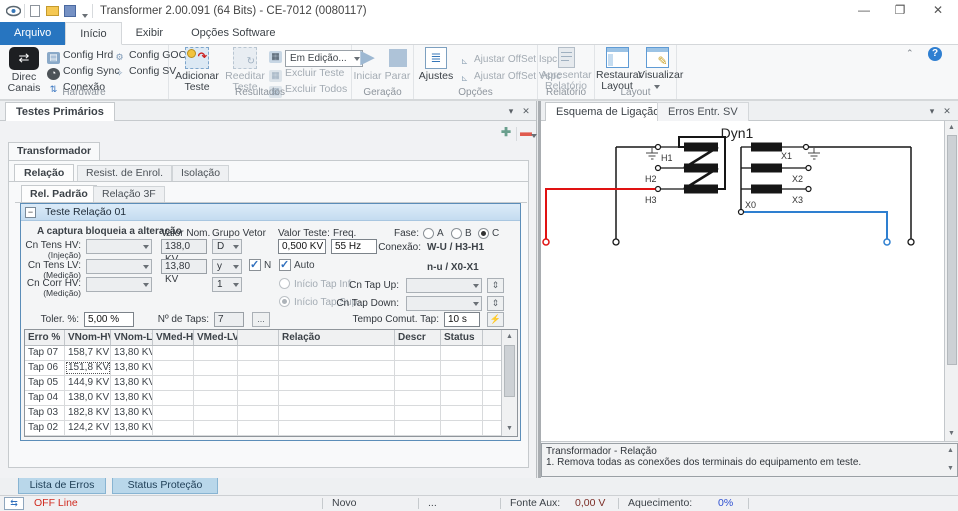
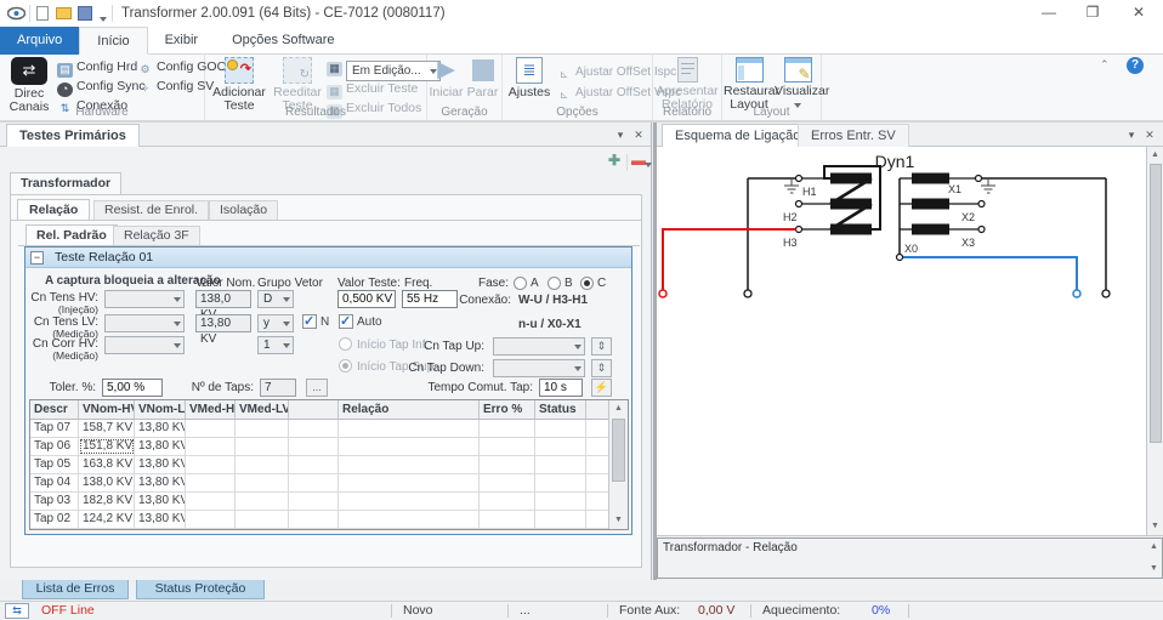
  Transformer 2.00.091 (64 Bits) - CE-7012 (0080117)
  —
  ❐
  ✕
  Arquivo
  Início
  Exibir
  Opções Software
  ⇄
  Direc Canais
  ▤ Config Hrd
  ◔ Config Sync
  ⇅ Conexão
  ⚙ Config GOO
  ✧ Config SV
  Hardware
  ↷
  Adicionar Teste
  ↻
  Reeditar Teste
  ▦ Em Edição...
  ▦ Excluir Teste
  ▩ Excluir Todos
  Resultados
  ▶
  Iniciar
  Parar
  Geração
  ≣
  Ajustes
  ⊾ Ajustar OffSet Ispc
  ⊾ Ajustar OffSet Vspc
  Opções
  Apresentar Relatório
  Relatório
  Restaurar Layout
  ✎
  Visualizar
  Layout
  ⌃
  ?
  Testes Primários
  ▾
  ✕
  ✚
  ▬
  Transformador
  Relação
  Resist. de Enrol.
  Isolação
  Rel. Padrão
  Relação 3F
  −
  Teste Relação 01
  A captura bloqueia a alteração
  Valor Nom.
  Grupo Vetor
  Valor Teste:
  Freq.
  Fase:
  A
  B
  C
  Cn Tens HV:
  (Injeção)
  138,0
  D
  0,500 KV
  55 Hz
  Conexão:
  W-U / H3-H1
  Cn Tens LV:
  (Medição)
  13,80 KV
  y
  N
  Auto
  n-u / X0-X1
  Cn Corr HV:
  (Medição)
  1
  Início Tap Inf.
  Cn Tap Up:
  ⇕
  Início Tap Sup.
  Cn Tap Down:
  ⇕
  Toler. %:
  5,00 %
  Nº de Taps:
  7
  ...
  Tempo Comut. Tap:
  10 s
  ⚡
- Erro %
+ Descr
  VNom-HV
  VNom-L
  VMed-H
  VMed-LV
  Relação
- Descr
+ Erro %
  Status
  Tap 07
  158,7 KV
  13,80 KV
  Tap 06
  151,8 KV
  13,80 KV
  Tap 05
- 144,9 KV
+ 163,8 KV
  13,80 KV
  Tap 04
  138,0 KV
  13,80 KV
  Tap 03
  182,8 KV
  13,80 KV
  Tap 02
  124,2 KV
  13,80 KV
  Esquema de Ligaçã
  Erros Entr. SV
  ▾
  ✕
  Dyn1
  H1
  H2
  H3
  X1
  X2
  X3
  X0
  Transformador - Relação
- 1. Remova todas as conexões dos terminais do equipamento em teste.
  Lista de Erros
  Status Proteção
  ⇆
  OFF Line
  Novo
  ...
  Fonte Aux:
  0,00 V
  Aquecimento:
  0%
